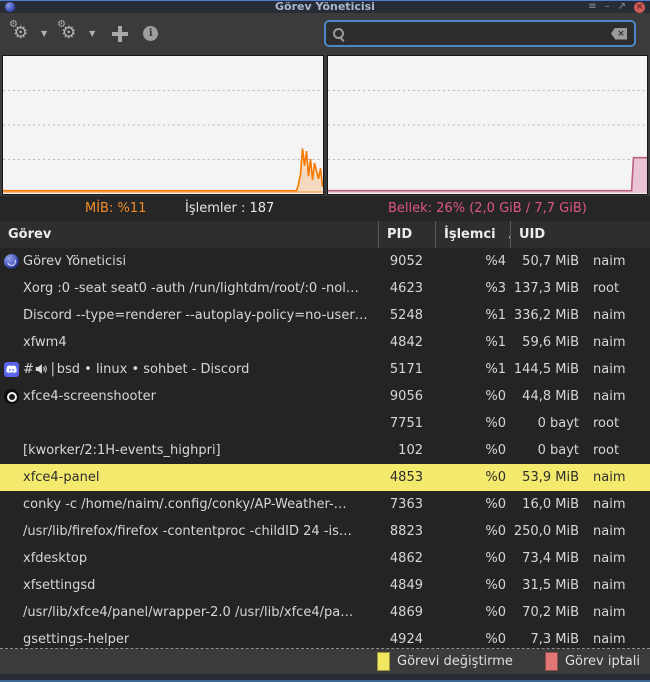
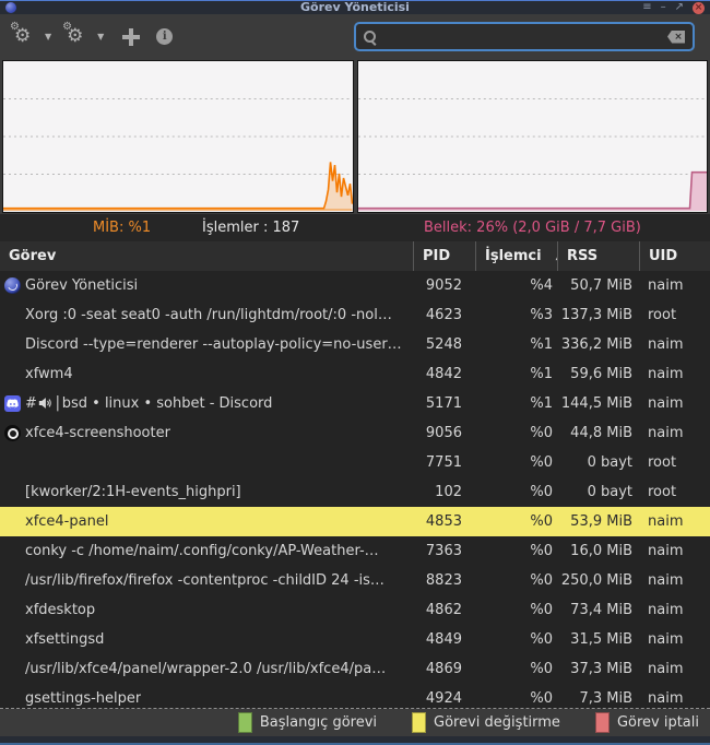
  Görev Yöneticisi
  i
- MİB: %11
+ MİB: %1
  İşlemler : 187
  Bellek: 26% (2,0 GiB / 7,7 GiB)
  Görev
  PID
  İşlemci
+ RSS
  UID
  Görev Yöneticisi
  9052
  %4
  50,7 MiB
  naim
  Xorg :0 -seat seat0 -auth /run/lightdm/root/:0 -nol…
  4623
  %3
  137,3 MiB
  root
  Discord --type=renderer --autoplay-policy=no-user…
  5248
  %1
  336,2 MiB
  naim
  xfwm4
  4842
  %1
  59,6 MiB
  naim
  # │bsd • linux • sohbet - Discord
  5171
  %1
  144,5 MiB
  naim
  xfce4-screenshooter
  9056
  %0
  44,8 MiB
  naim
  7751
  %0
  0 bayt
  root
  [kworker/2:1H-events_highpri]
  102
  %0
  0 bayt
  root
  xfce4-panel
  4853
  %0
  53,9 MiB
  naim
  conky -c /home/naim/.config/conky/AP-Weather-…
  7363
  %0
  16,0 MiB
  naim
  /usr/lib/firefox/firefox -contentproc -childID 24 -is…
  8823
  %0
  250,0 MiB
  naim
  xfdesktop
  4862
  %0
  73,4 MiB
  naim
  xfsettingsd
  4849
  %0
  31,5 MiB
  naim
  /usr/lib/xfce4/panel/wrapper-2.0 /usr/lib/xfce4/pa…
  4869
  %0
- 70,2 MiB
+ 37,3 MiB
  naim
  gsettings-helper
  4924
  %0
  7,3 MiB
  naim
+ Başlangıç görevi
  Görevi değiştirme
  Görev iptali
